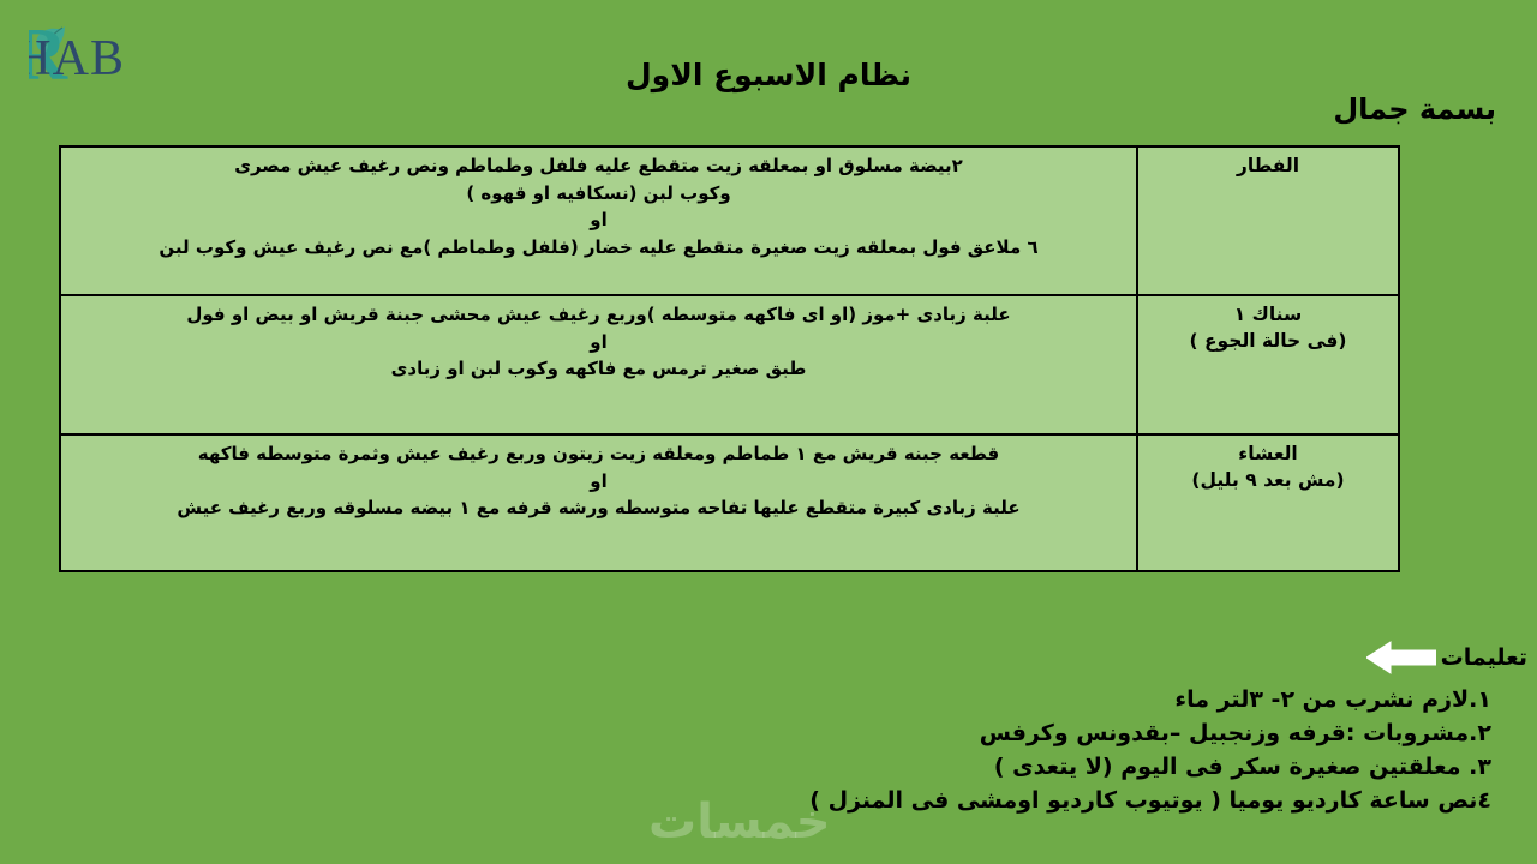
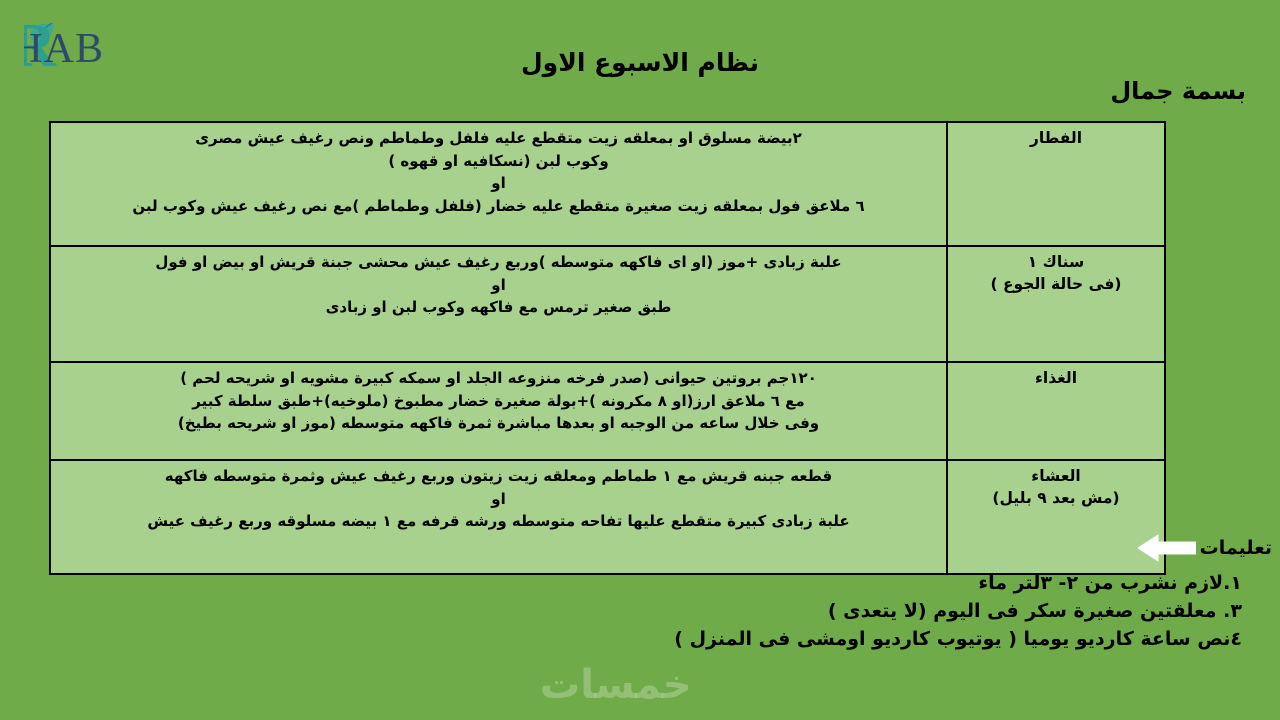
  R
  HAB
  نظام الاسبوع الاول
  بسمة جمال
  الفطار	٢بيضة مسلوق او بمعلقه زيت متقطع عليه فلفل وطماطم ونص رغيف عيش مصرى وكوب لبن (نسكافيه او قهوه ) او ٦ ملاعق فول بمعلقه زيت صغيرة متقطع عليه خضار (فلفل وطماطم )مع نص رغيف عيش وكوب لبن
  سناك ١ (فى حالة الجوع )	علبة زبادى +موز (او اى فاكهه متوسطه )وربع رغيف عيش محشى جبنة قريش او بيض او فول او طبق صغير ترمس مع فاكهه وكوب لبن او زبادى
+ الغذاء	١٢٠جم بروتين حيوانى (صدر فرخه منزوعه الجلد او سمكه كبيرة مشويه او شريحه لحم ) مع ٦ ملاعق ارز(او ٨ مكرونه )+بولة صغيرة خضار مطبوخ (ملوخيه)+طبق سلطة كبير وفى خلال ساعه من الوجبه او بعدها مباشرة ثمرة فاكهه متوسطه (موز او شريحه بطيخ)
  العشاء (مش بعد ٩ بليل)	قطعه جبنه قريش مع ١ طماطم ومعلقه زيت زيتون وربع رغيف عيش وثمرة متوسطه فاكهه او علبة زبادى كبيرة متقطع عليها تفاحه متوسطه ورشه قرفه مع ١ بيضه مسلوقه وربع رغيف عيش
  تعليمات
  ١.لازم نشرب من ٢- ٣لتر ماء
- ٢.مشروبات :قرفه وزنجبيل –بقدونس وكرفس
  ٣. معلقتين صغيرة سكر فى اليوم (لا يتعدى )
  ٤نص ساعة كارديو يوميا ( يوتيوب كارديو اومشى فى المنزل )
  خمسات
